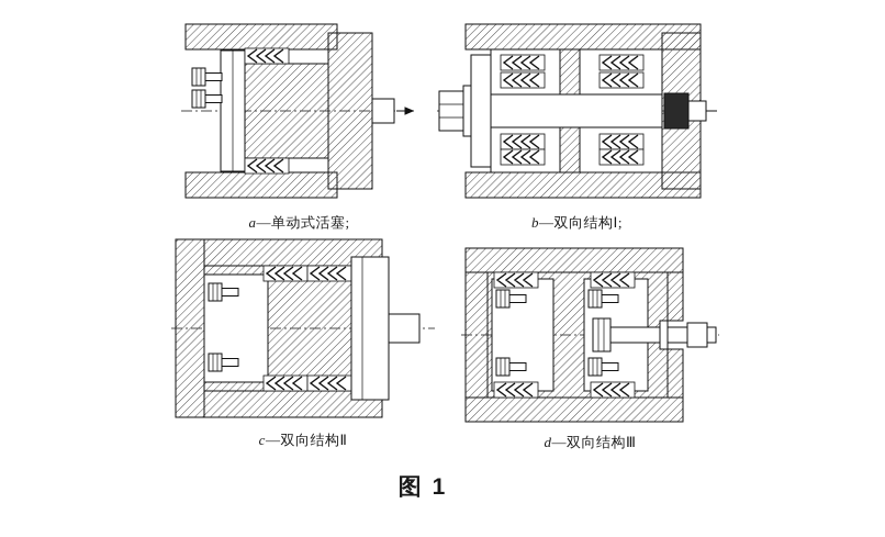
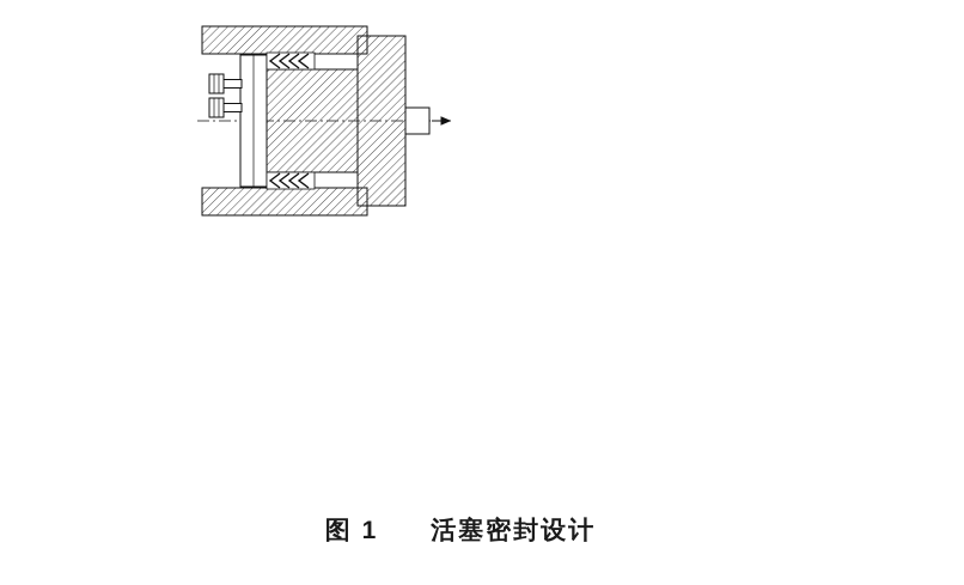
- a—单动式活塞;
- b—双向结构Ⅰ;
- c—双向结构Ⅱ
- d—双向结构Ⅲ
  图 1
+ 活塞密封设计
